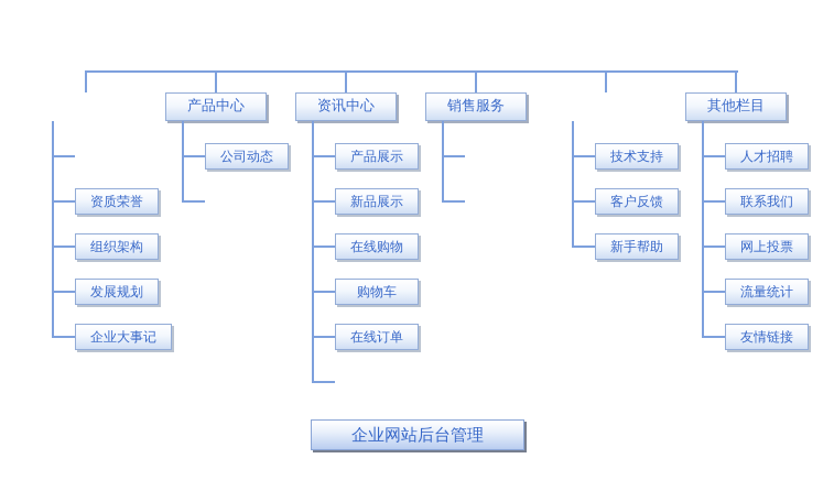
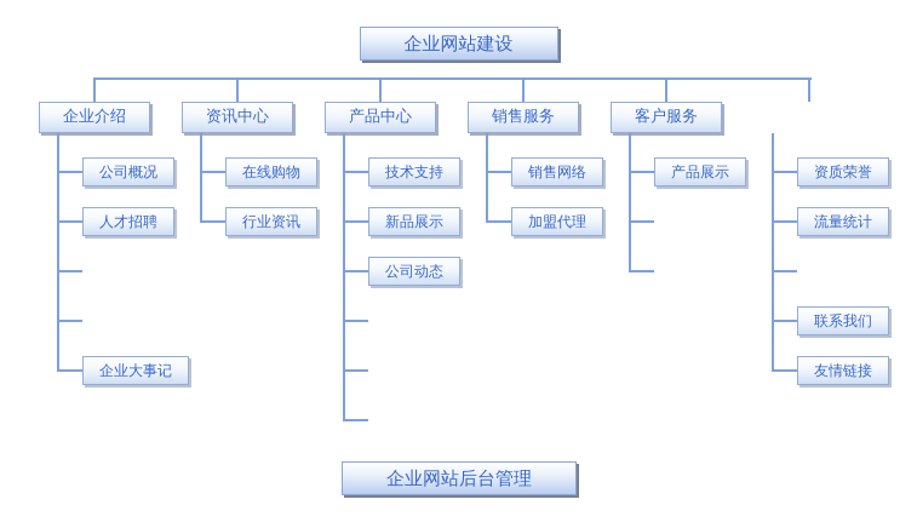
+ 企业网站建设
+ 企业介绍
+ 公司概况
- 资质荣誉
+ 人才招聘
- 组织架构
- 发展规划
  企业大事记
- 产品中心
+ 资讯中心
- 公司动态
+ 在线购物
+ 行业资讯
- 资讯中心
+ 产品中心
- 产品展示
+ 技术支持
  新品展示
- 在线购物
+ 公司动态
- 购物车
- 在线订单
  销售服务
+ 销售网络
+ 加盟代理
+ 客户服务
- 技术支持
+ 产品展示
- 客户反馈
- 新手帮助
- 其他栏目
- 人才招聘
+ 资质荣誉
- 联系我们
+ 流量统计
- 网上投票
- 流量统计
+ 联系我们
  友情链接
  企业网站后台管理
